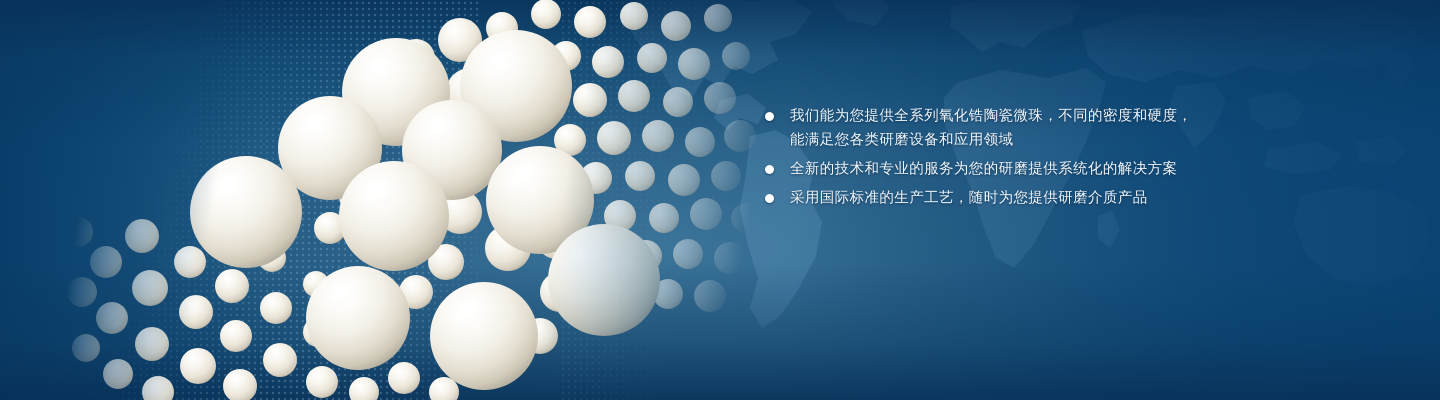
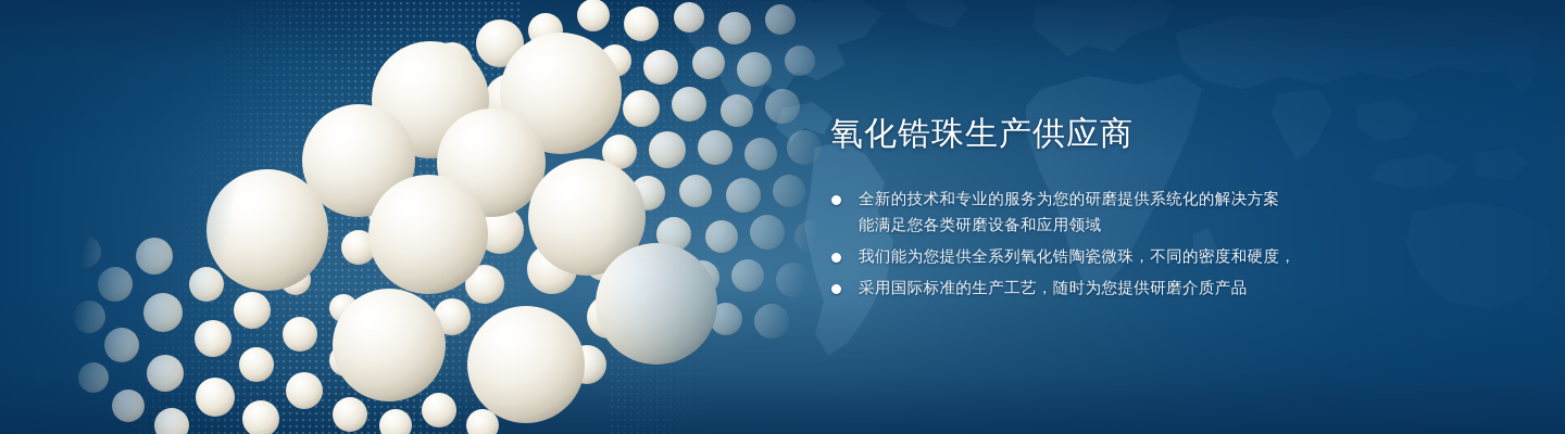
+ 氧化锆珠生产供应商
- 我们能为您提供全系列氧化锆陶瓷微珠，不同的密度和硬度，
+ 全新的技术和专业的服务为您的研磨提供系统化的解决方案
  能满足您各类研磨设备和应用领域
- 全新的技术和专业的服务为您的研磨提供系统化的解决方案
+ 我们能为您提供全系列氧化锆陶瓷微珠，不同的密度和硬度，
  采用国际标准的生产工艺，随时为您提供研磨介质产品
